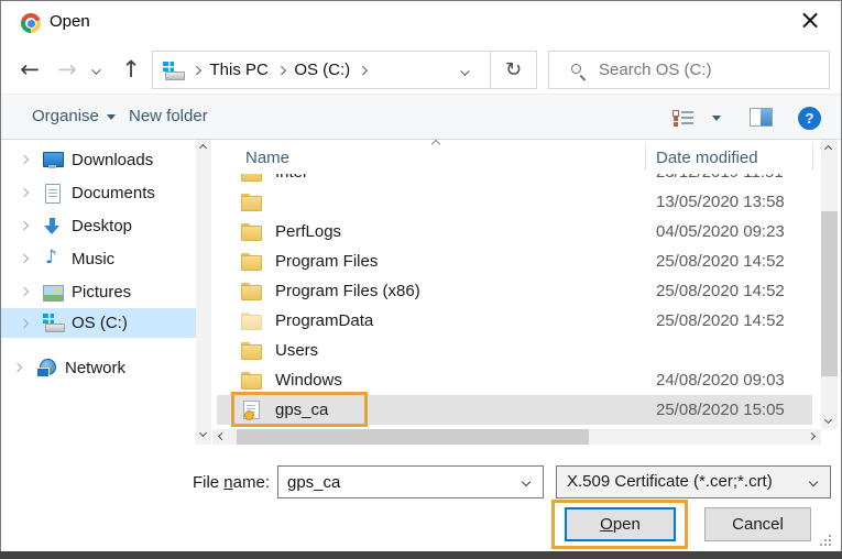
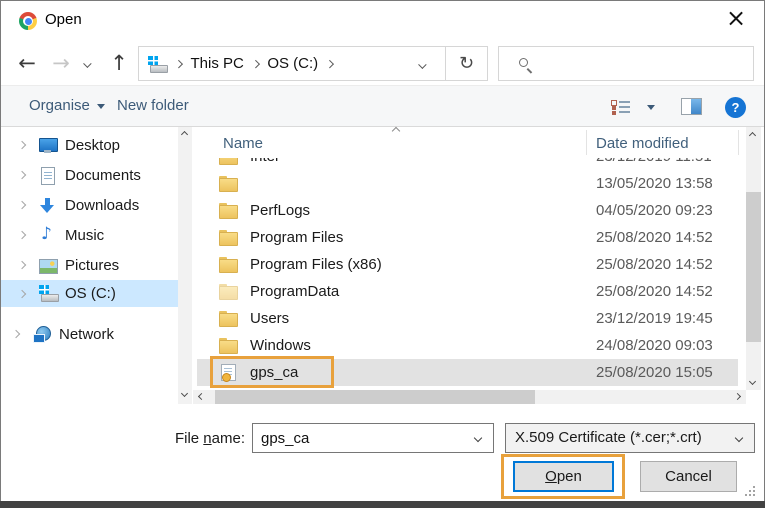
  Open
  ×
  ←
  →
  ↑
  This PC
  OS (C:)
  ↻
- Search OS (C:)
  Organise
  New folder
  ?
- Downloads
+ Desktop
  Documents
- Desktop
+ Downloads
  Music
  Pictures
  OS (C:)
  Network
  Name
  Date modified
  13/05/2020 13:58
  PerfLogs
  04/05/2020 09:23
  Program Files
  25/08/2020 14:52
  Program Files (x86)
  25/08/2020 14:52
  ProgramData
  25/08/2020 14:52
  Users
+ 23/12/2019 19:45
  Windows
  24/08/2020 09:03
  gps_ca
  25/08/2020 15:05
  File name:
  gps_ca
  X.509 Certificate (*.cer;*.crt)
  Open
  Cancel
